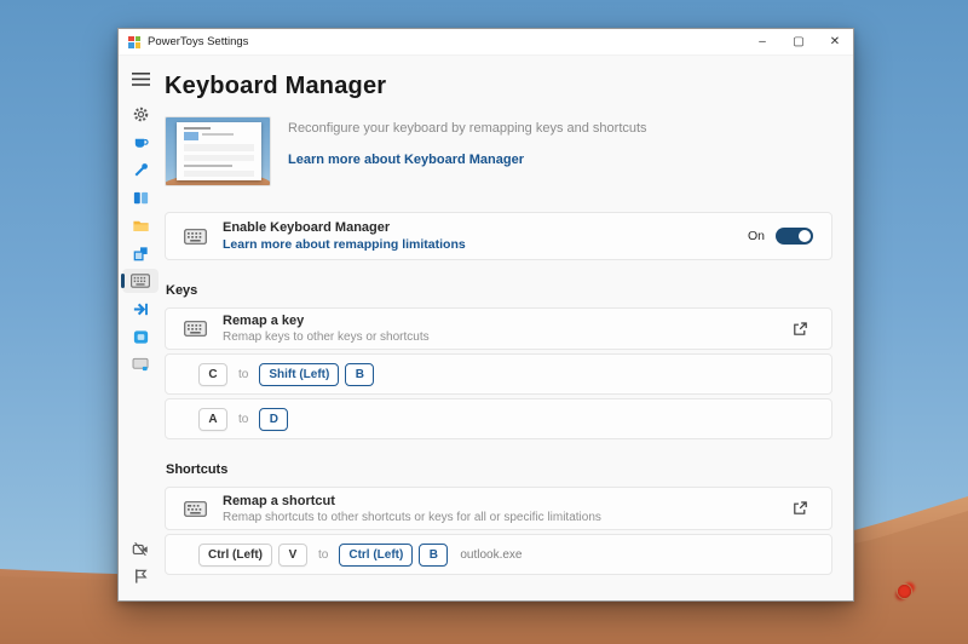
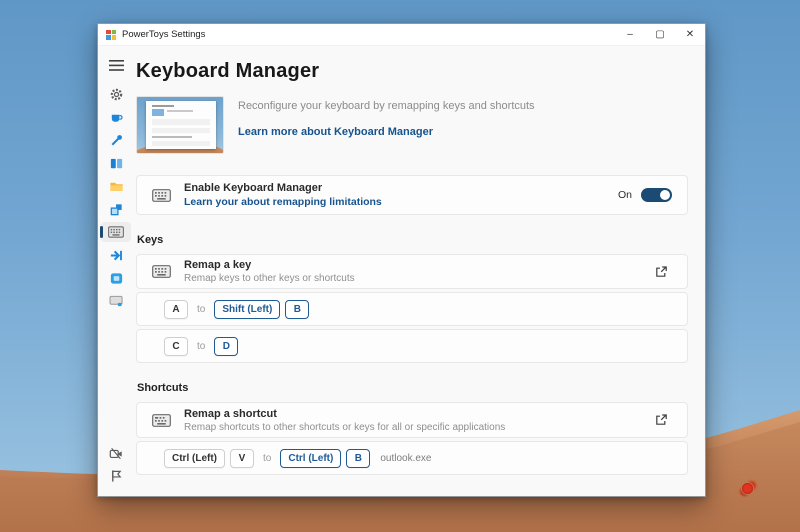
  PowerToys Settings
  –
  ▢
  ✕
  Keyboard Manager
  Reconfigure your keyboard by remapping keys and shortcuts
  Learn more about Keyboard Manager
  Enable Keyboard Manager
- Learn more about remapping limitations
+ Learn your about remapping limitations
  On
  Keys
  Remap a key
  Remap keys to other keys or shortcuts
- C
+ A
  to
  Shift (Left)
  B
- A
+ C
  to
  D
  Shortcuts
  Remap a shortcut
- Remap shortcuts to other shortcuts or keys for all or specific limitations
+ Remap shortcuts to other shortcuts or keys for all or specific applications
  Ctrl (Left)
  V
  to
  Ctrl (Left)
  B
  outlook.exe
